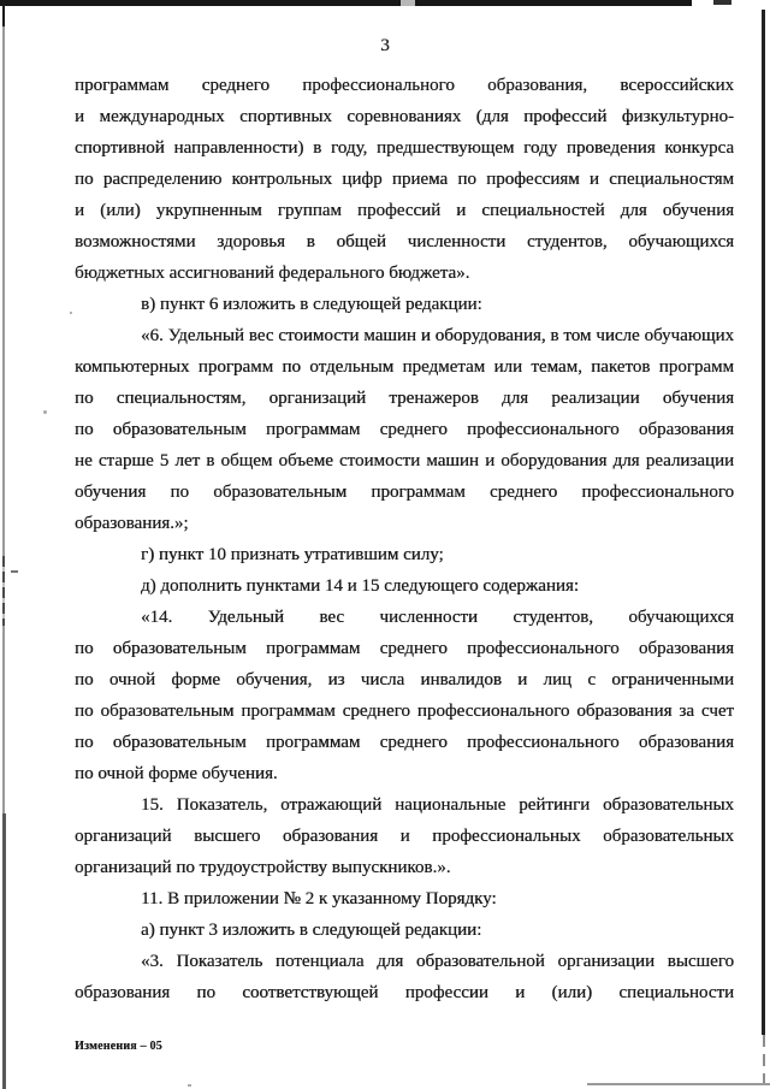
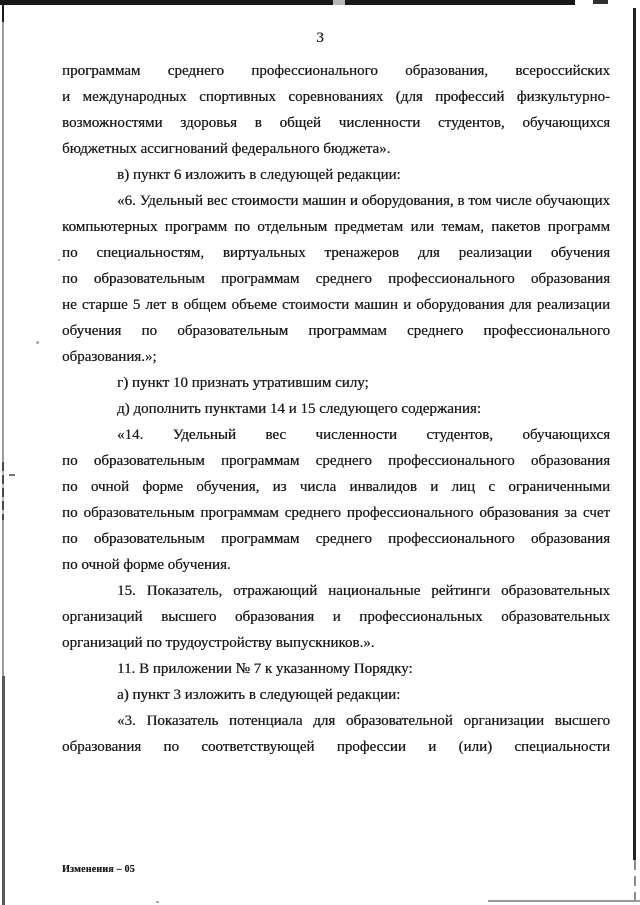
  3
  программам среднего профессионального образования, всероссийских
  и международных спортивных соревнованиях (для профессий физкультурно-
- спортивной направленности) в году, предшествующем году проведения конкурса
- по распределению контрольных цифр приема по профессиям и специальностям
- и (или) укрупненным группам профессий и специальностей для обучения
  возможностями здоровья в общей численности студентов, обучающихся
  бюджетных ассигнований федерального бюджета».
  в) пункт 6 изложить в следующей редакции:
  «6. Удельный вес стоимости машин и оборудования, в том числе обучающих
  компьютерных программ по отдельным предметам или темам, пакетов программ
- по специальностям, организаций тренажеров для реализации обучения
+ по специальностям, виртуальных тренажеров для реализации обучения
  по образовательным программам среднего профессионального образования
  не старше 5 лет в общем объеме стоимости машин и оборудования для реализации
  обучения по образовательным программам среднего профессионального
  образования.»;
  г) пункт 10 признать утратившим силу;
  д) дополнить пунктами 14 и 15 следующего содержания:
  «14. Удельный вес численности студентов, обучающихся
  по образовательным программам среднего профессионального образования
  по очной форме обучения, из числа инвалидов и лиц с ограниченными
  по образовательным программам среднего профессионального образования за счет
  по образовательным программам среднего профессионального образования
  по очной форме обучения.
  15. Показатель, отражающий национальные рейтинги образовательных
  организаций высшего образования и профессиональных образовательных
  организаций по трудоустройству выпускников.».
- 11. В приложении № 2 к указанному Порядку:
+ 11. В приложении № 7 к указанному Порядку:
  а) пункт 3 изложить в следующей редакции:
  «3. Показатель потенциала для образовательной организации высшего
  образования по соответствующей профессии и (или) специальности
  Изменения – 05
